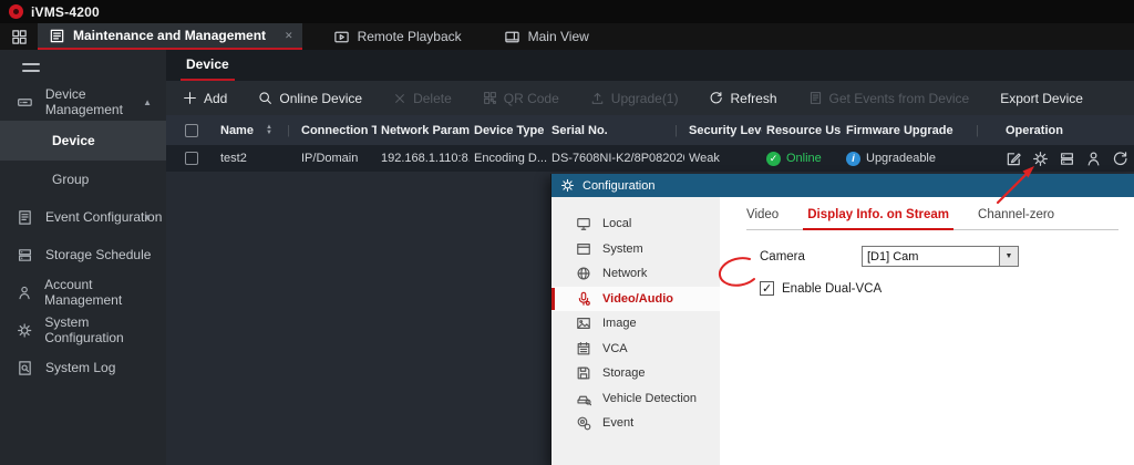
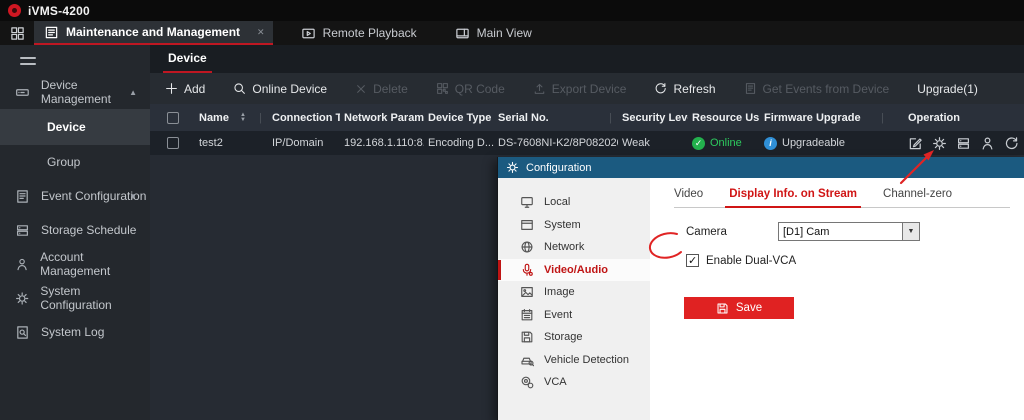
  iVMS-4200
  Maintenance and Management
  ✕
  Remote Playback
  Main View
  Device Management
  ▲
  Device
  Group
  Event Configuration
  ▼
  Storage Schedule
  Account Management
  System Configuration
  System Log
  Device
  Add
  Online Device
  Delete
  QR Code
- Upgrade(1)
+ Export Device
  Refresh
  Get Events from Device
- Export Device
+ Upgrade(1)
  Name
  |
  Connection T
  Network Param
  Device Type
  Serial No.
  |
  Security Lev
  Resource Us
  Firmware Upgrade
  |
  Operation
  test2
  IP/Domain
  192.168.1.110:8
  Encoding D...
  DS-7608NI-K2/8P08202
  Weak
  ✓
  Online
  i
  Upgradeable
  Configuration
  Local
  System
  Network
  Video/Audio
  Image
- VCA
+ Event
  Storage
  Vehicle Detection
- Event
+ VCA
  Video
  Display Info. on Stream
  Channel-zero
  Camera
  [D1] Cam
  Enable Dual-VCA
+ Save
